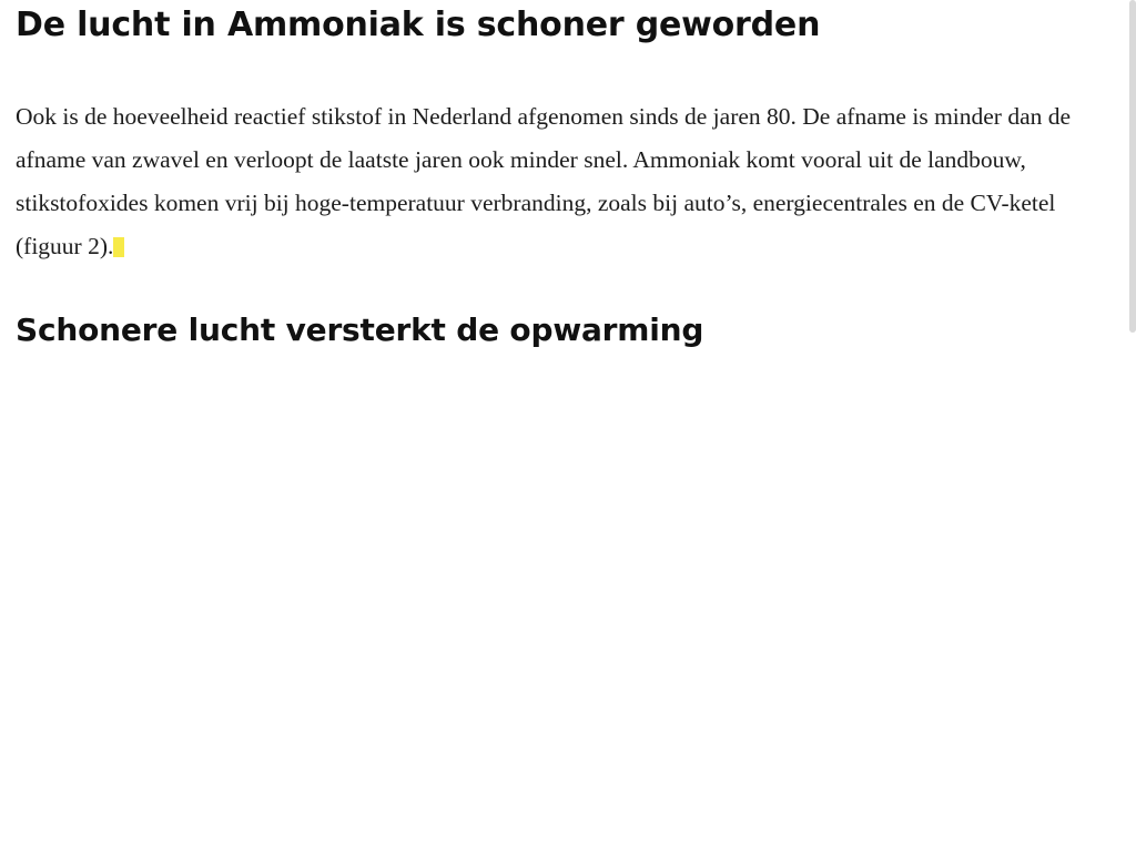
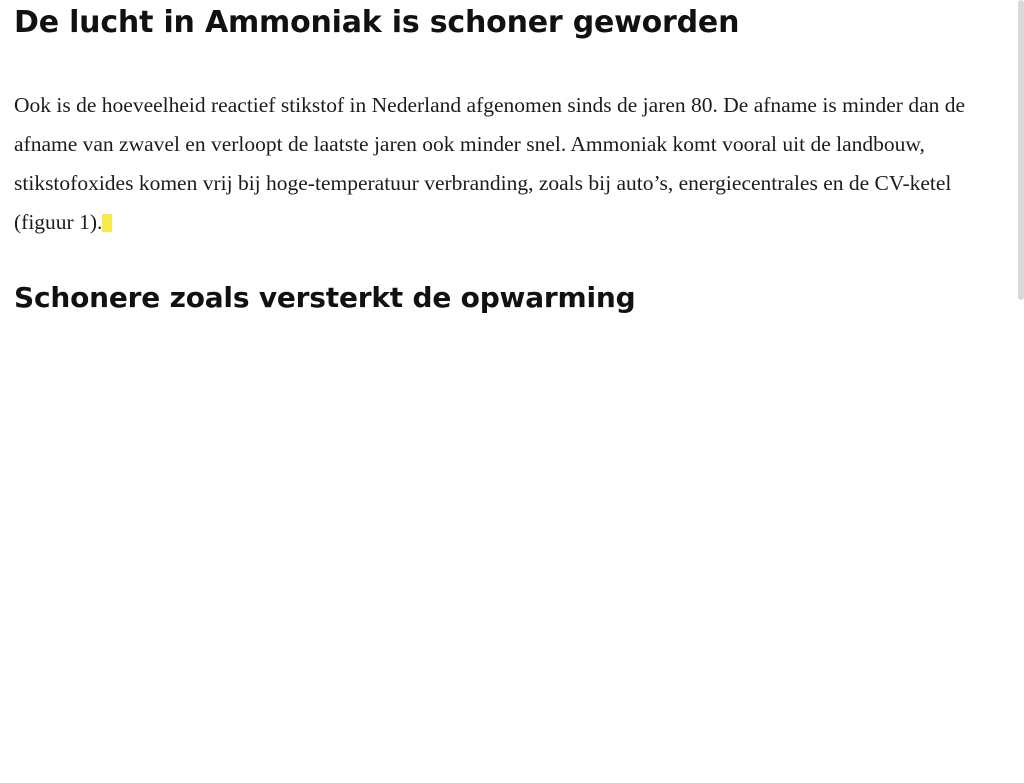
  De lucht in Ammoniak is schoner geworden
- Ook is de hoeveelheid reactief stikstof in Nederland afgenomen sinds de jaren 80. De afname is minder dan de afname van zwavel en verloopt de laatste jaren ook minder snel. Ammoniak komt vooral uit de landbouw, stikstofoxides komen vrij bij hoge-temperatuur verbranding, zoals bij auto’s, energiecentrales en de CV-ketel (figuur 2).
+ Ook is de hoeveelheid reactief stikstof in Nederland afgenomen sinds de jaren 80. De afname is minder dan de afname van zwavel en verloopt de laatste jaren ook minder snel. Ammoniak komt vooral uit de landbouw, stikstofoxides komen vrij bij hoge-temperatuur verbranding, zoals bij auto’s, energiecentrales en de CV-ketel (figuur 1).
- Schonere lucht versterkt de opwarming
+ Schonere zoals versterkt de opwarming
